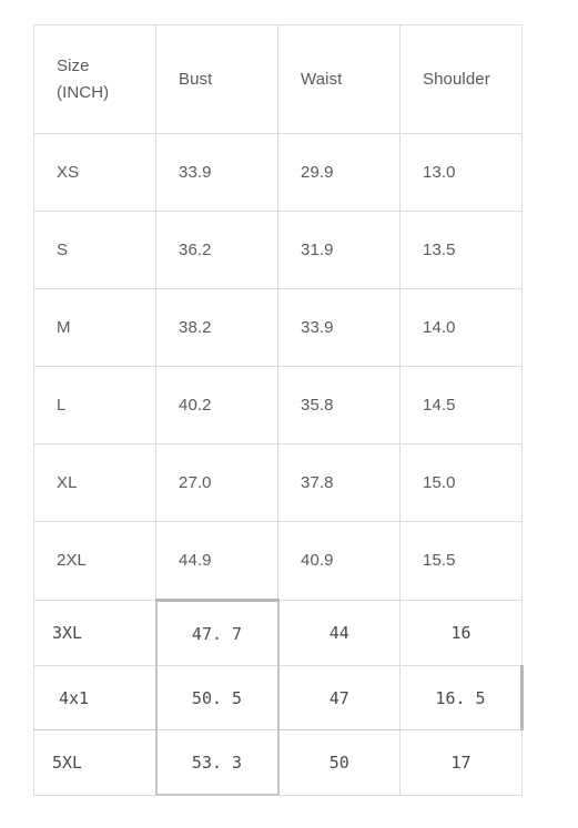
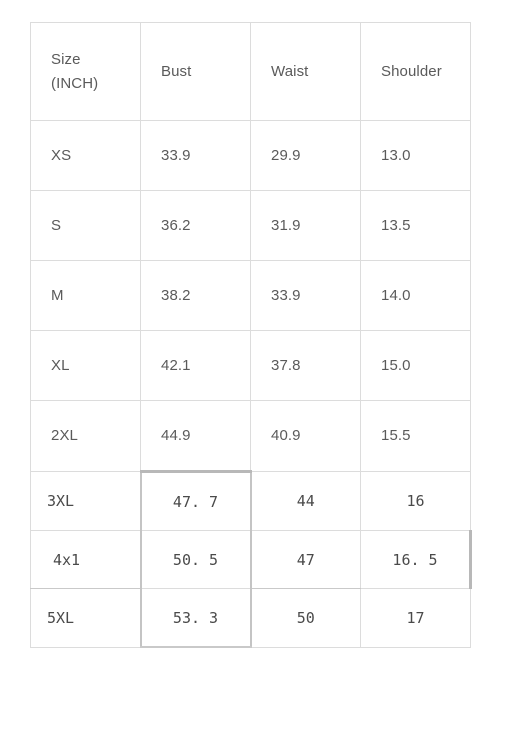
  Size (INCH)	Bust	Waist	Shoulder
  XS	33.9	29.9	13.0
  S	36.2	31.9	13.5
  M	38.2	33.9	14.0
- L	40.2	35.8	14.5
- XL	27.0	37.8	15.0
+ XL	42.1	37.8	15.0
  2XL	44.9	40.9	15.5
  3XL	47. 7	44	16
  4x1	50. 5	47	16. 5
  5XL	53. 3	50	17
